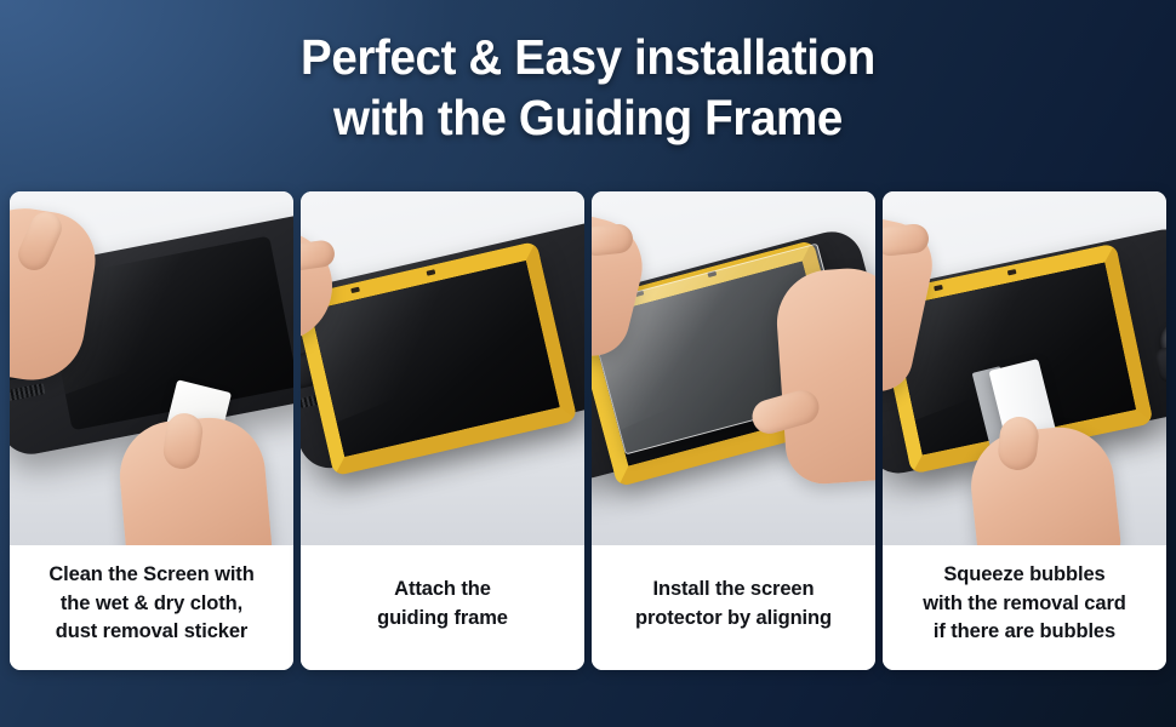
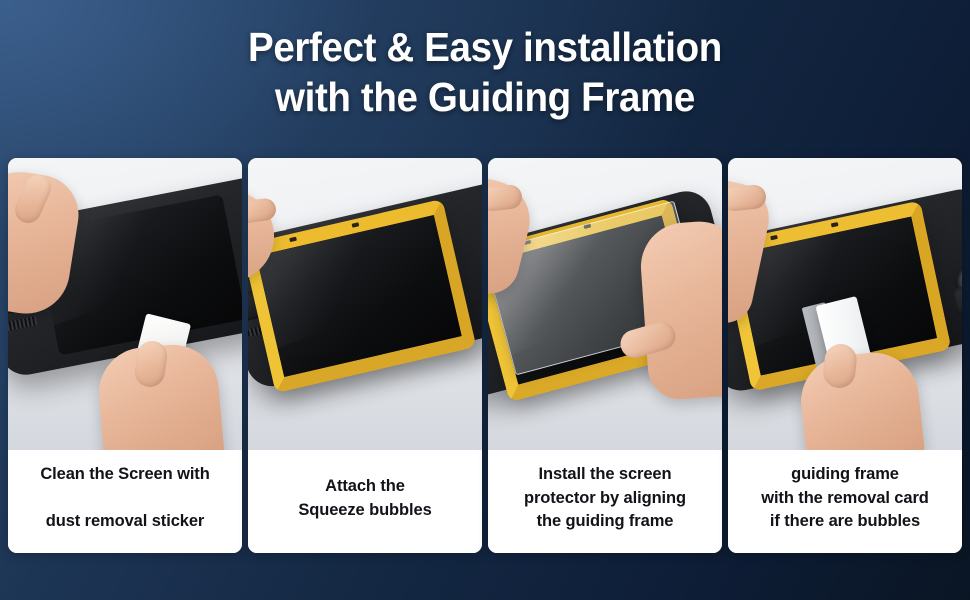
  Perfect & Easy installation
  with the Guiding Frame
  Clean the Screen with
- the wet & dry cloth,
  dust removal sticker
  Attach the
- guiding frame
+ Squeeze bubbles
  Install the screen
  protector by aligning
+ the guiding frame
- Squeeze bubbles
+ guiding frame
  with the removal card
  if there are bubbles
